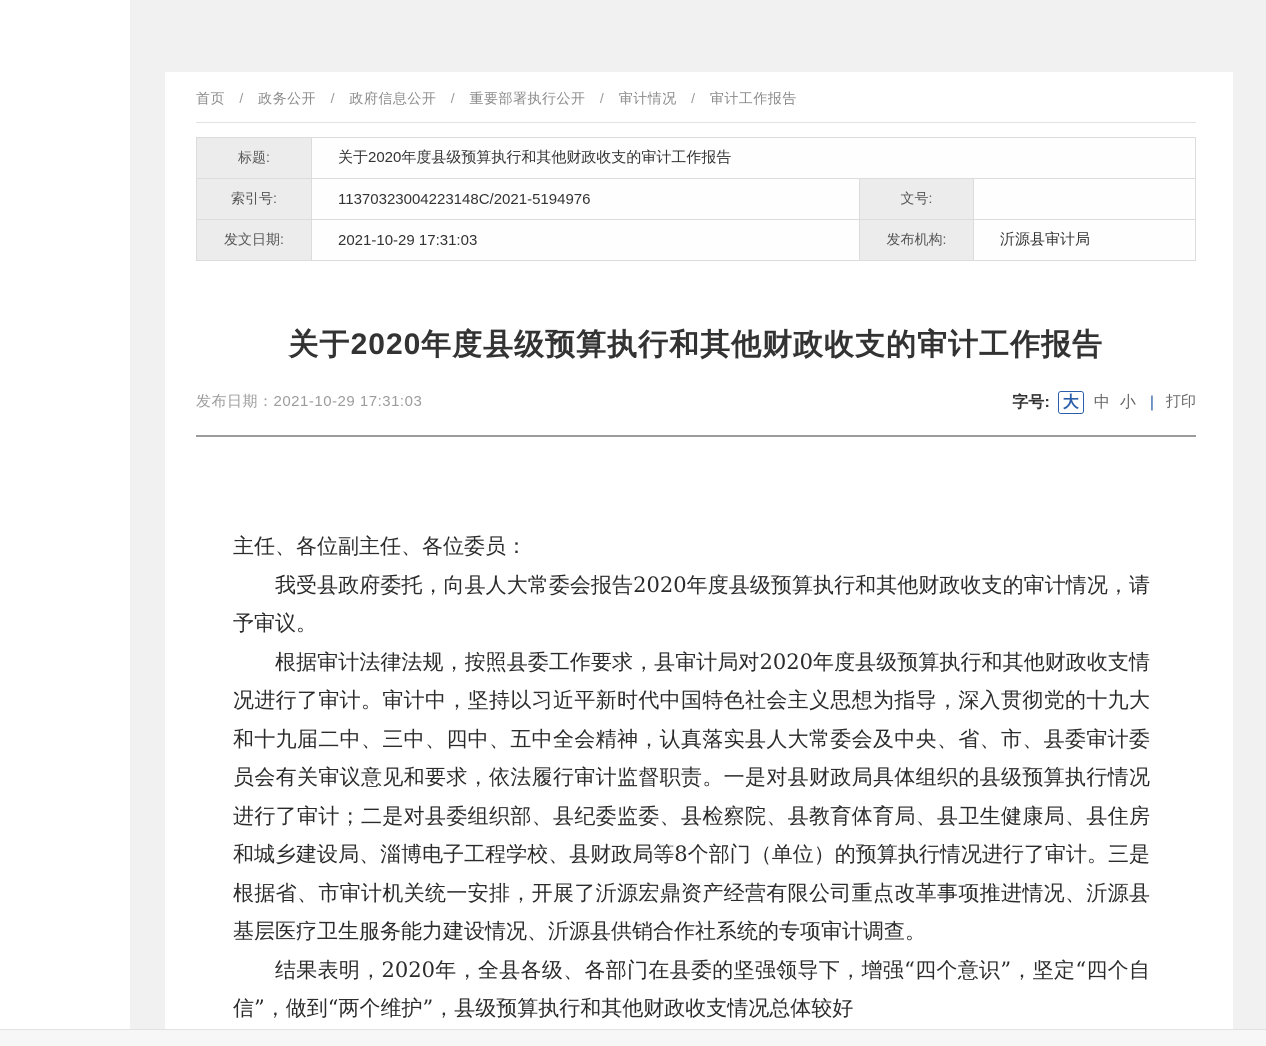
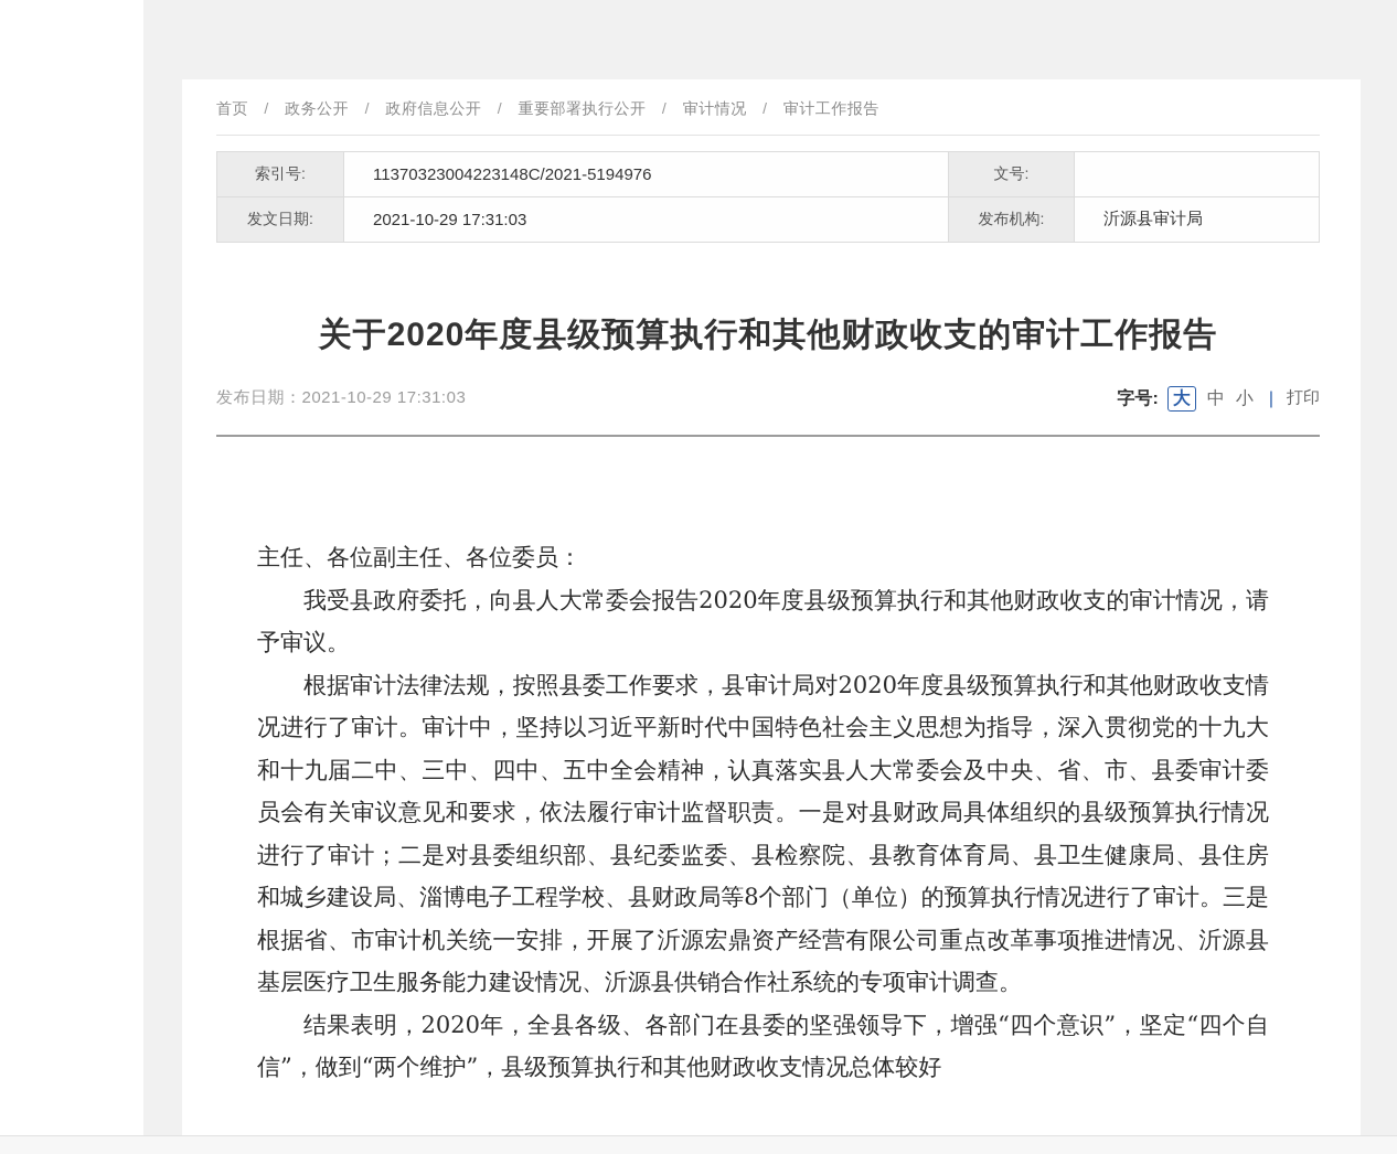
  首页 / 政务公开 / 政府信息公开 / 重要部署执行公开 / 审计情况 / 审计工作报告
- 标题:	关于2020年度县级预算执行和其他财政收支的审计工作报告
  索引号:	11370323004223148C/2021-5194976	文号:
  发文日期:	2021-10-29 17:31:03	发布机构:	沂源县审计局
  关于2020年度县级预算执行和其他财政收支的审计工作报告
  发布日期：2021-10-29 17:31:03
  字号:
  大
  中
  小
  |
  打印
  主任、各位副主任、各位委员：
  我受县政府委托，向县人大常委会报告2020年度县级预算执行和其他财政收支的审计情况，请予审议。
  根据审计法律法规，按照县委工作要求，县审计局对2020年度县级预算执行和其他财政收支情况进行了审计。审计中，坚持以习近平新时代中国特色社会主义思想为指导，深入贯彻党的十九大和十九届二中、三中、四中、五中全会精神，认真落实县人大常委会及中央、省、市、县委审计委员会有关审议意见和要求，依法履行审计监督职责。一是对县财政局具体组织的县级预算执行情况进行了审计；二是对县委组织部、县纪委监委、县检察院、县教育体育局、县卫生健康局、县住房和城乡建设局、淄博电子工程学校、县财政局等8个部门（单位）的预算执行情况进行了审计。三是根据省、市审计机关统一安排，开展了沂源宏鼎资产经营有限公司重点改革事项推进情况、沂源县基层医疗卫生服务能力建设情况、沂源县供销合作社系统的专项审计调查。
  结果表明，2020年，全县各级、各部门在县委的坚强领导下，增强“四个意识”，坚定“四个自信”，做到“两个维护”，县级预算执行和其他财政收支情况总体较好
